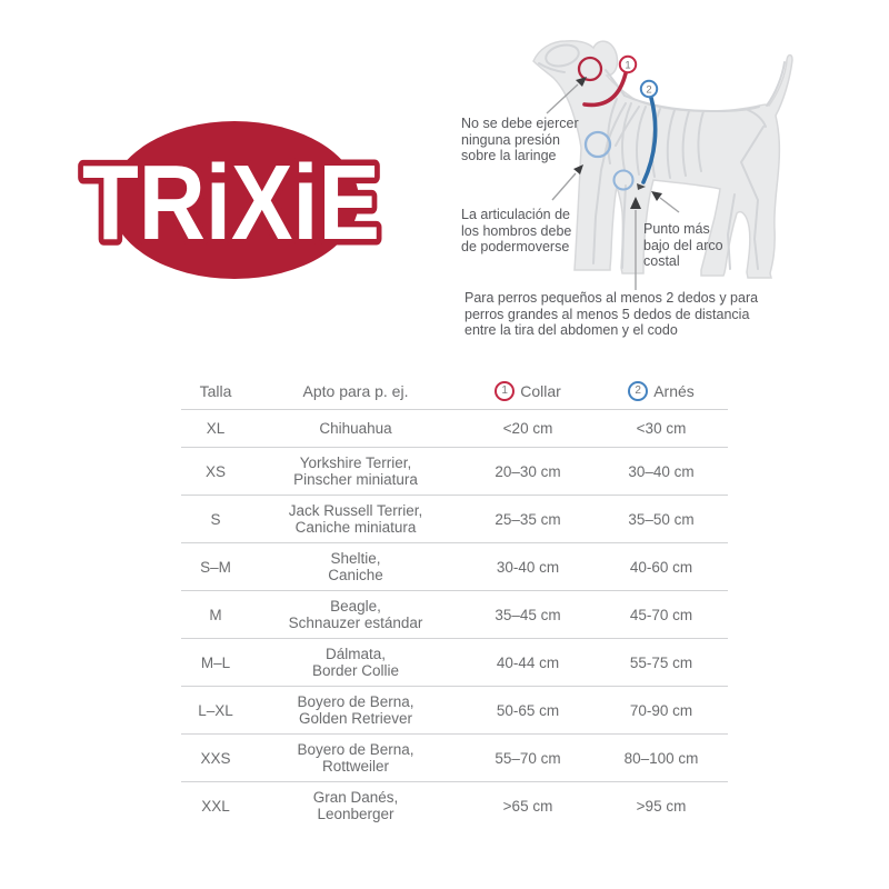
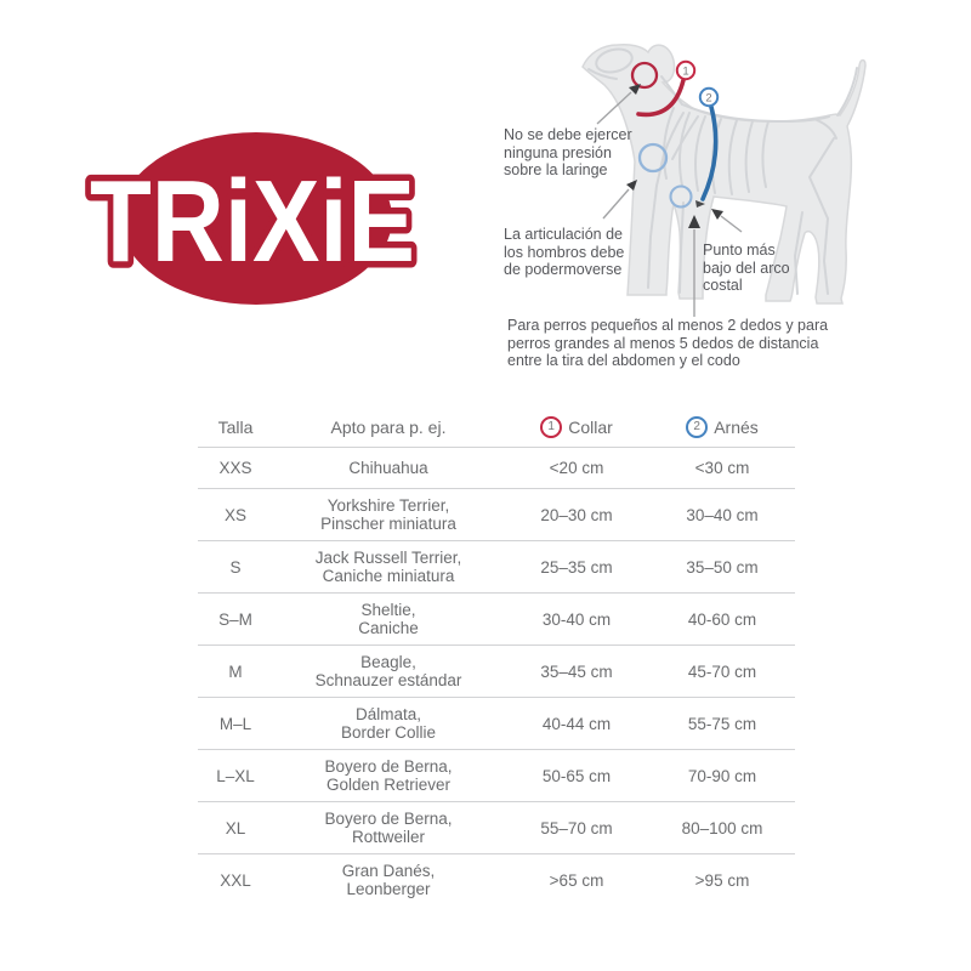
  TRiXiE
  1
  2
  No se debe ejercer
  ninguna presión
  sobre la laringe
  La articulación de
  los hombros debe
  de podermoverse
  Punto más
  bajo del arco
  costal
  Para perros pequeños al menos 2 dedos y para
  perros grandes al menos 5 dedos de distancia
  entre la tira del abdomen y el codo
  Talla
  Apto para p. ej.
  1
  Collar
  2
  Arnés
- XL
+ XXS
  Chihuahua
  <20 cm
  <30 cm
  XS
  Yorkshire Terrier,
  Pinscher miniatura
  20–30 cm
  30–40 cm
  S
  Jack Russell Terrier,
  Caniche miniatura
  25–35 cm
  35–50 cm
  S–M
  Sheltie,
  Caniche
  30-40 cm
  40-60 cm
  M
  Beagle,
  Schnauzer estándar
  35–45 cm
  45-70 cm
  M–L
  Dálmata,
  Border Collie
  40-44 cm
  55-75 cm
  L–XL
  Boyero de Berna,
  Golden Retriever
  50-65 cm
  70-90 cm
- XXS
+ XL
  Boyero de Berna,
  Rottweiler
  55–70 cm
  80–100 cm
  XXL
  Gran Danés,
  Leonberger
  >65 cm
  >95 cm
